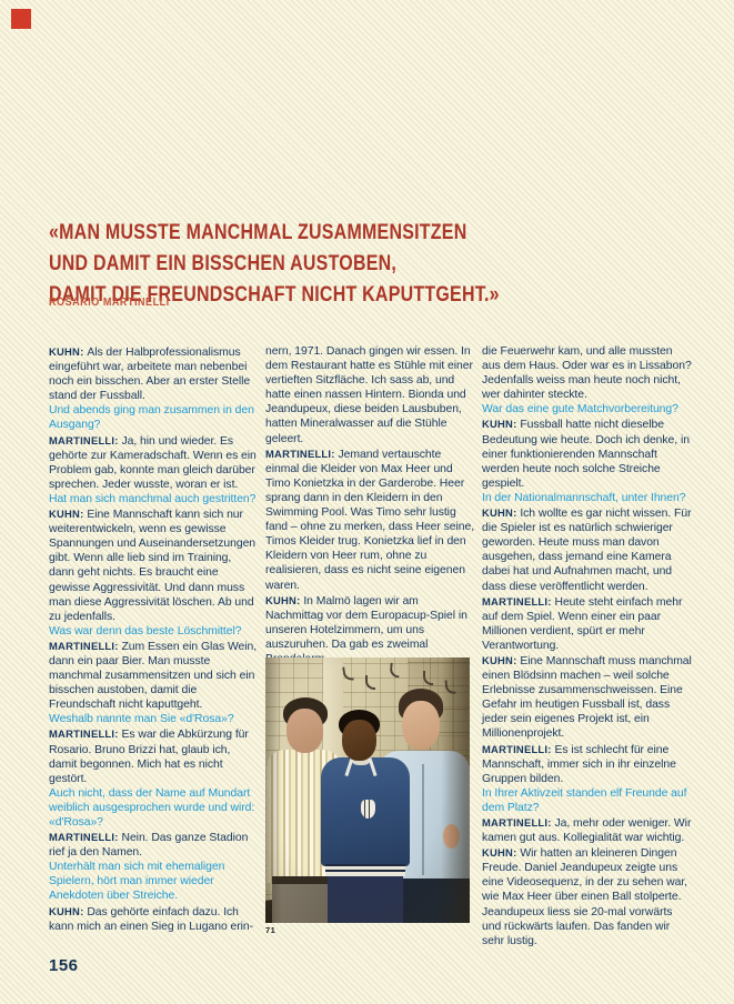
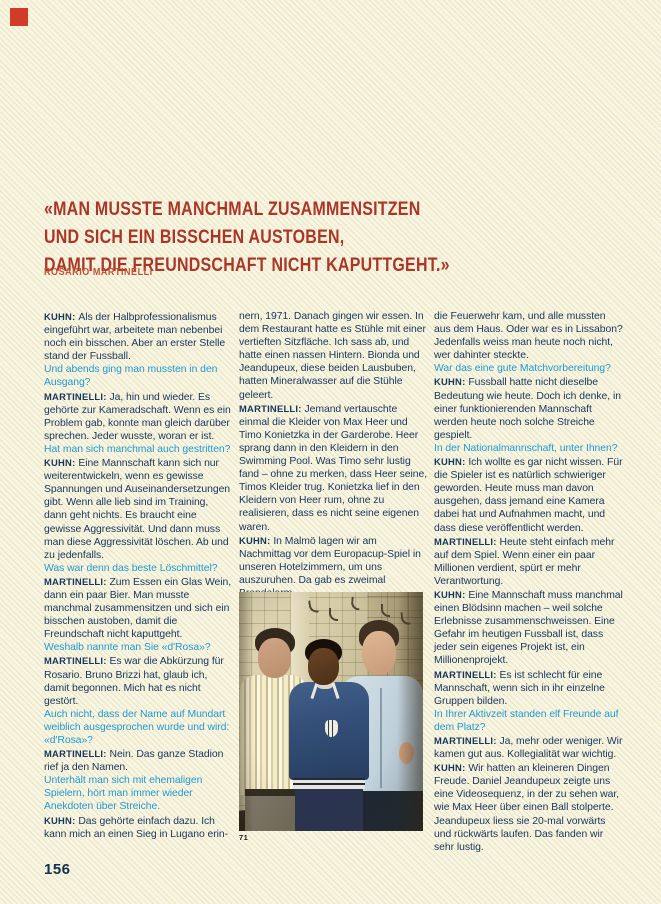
  «MAN MUSSTE MANCHMAL ZUSAMMENSITZEN
- UND DAMIT EIN BISSCHEN AUSTOBEN,
+ UND SICH EIN BISSCHEN AUSTOBEN,
  DAMIT DIE FREUNDSCHAFT NICHT KAPUTTGEHT.»
  ROSARIO MARTINELLI
  KUHN: Als der Halbprofessionalismus eingeführt war, arbeitete man nebenbei noch ein bisschen. Aber an erster Stelle stand der Fussball.
- Und abends ging man zusammen in den Ausgang?
+ Und abends ging man mussten in den Ausgang?
  MARTINELLI: Ja, hin und wieder. Es gehörte zur Kameradschaft. Wenn es ein Problem gab, konnte man gleich darüber sprechen. Jeder wusste, woran er ist.
  Hat man sich manchmal auch gestritten?
  KUHN: Eine Mannschaft kann sich nur weiterentwickeln, wenn es gewisse Spannungen und Auseinandersetzungen gibt. Wenn alle lieb sind im Training, dann geht nichts. Es braucht eine gewisse Aggressivität. Und dann muss man diese Aggressivität löschen. Ab und zu jedenfalls.
  Was war denn das beste Löschmittel?
  MARTINELLI: Zum Essen ein Glas Wein, dann ein paar Bier. Man musste manchmal zusammensitzen und sich ein bisschen austoben, damit die Freundschaft nicht kaputtgeht.
  Weshalb nannte man Sie «d'Rosa»?
  MARTINELLI: Es war die Abkürzung für Rosario. Bruno Brizzi hat, glaub ich, damit begonnen. Mich hat es nicht gestört.
  Auch nicht, dass der Name auf Mundart weiblich ausgesprochen wurde und wird: «d'Rosa»?
  MARTINELLI: Nein. Das ganze Stadion rief ja den Namen.
  Unterhält man sich mit ehemaligen Spielern, hört man immer wieder Anekdoten über Streiche.
  KUHN: Das gehörte einfach dazu. Ich kann mich an einen Sieg in Lugano erin-
  nern, 1971. Danach gingen wir essen. In dem Restaurant hatte es Stühle mit einer vertieften Sitzfläche. Ich sass ab, und hatte einen nassen Hintern. Bionda und Jeandupeux, diese beiden Lausbuben, hatten Mineralwasser auf die Stühle geleert.
  MARTINELLI: Jemand vertauschte einmal die Kleider von Max Heer und Timo Konietzka in der Garderobe. Heer sprang dann in den Kleidern in den Swimming Pool. Was Timo sehr lustig fand – ohne zu merken, dass Heer seine, Timos Kleider trug. Konietzka lief in den Kleidern von Heer rum, ohne zu realisieren, dass es nicht seine eigenen waren.
  KUHN: In Malmö lagen wir am Nachmittag vor dem Europacup-Spiel in unseren Hotelzimmern, um uns auszuruhen. Da gab es zweimal
  die Feuerwehr kam, und alle mussten aus dem Haus. Oder war es in Lissabon? Jedenfalls weiss man heute noch nicht, wer dahinter steckte.
  War das eine gute Matchvorbereitung?
  KUHN: Fussball hatte nicht dieselbe Bedeutung wie heute. Doch ich denke, in einer funktionierenden Mannschaft werden heute noch solche Streiche gespielt.
  In der Nationalmannschaft, unter Ihnen?
  KUHN: Ich wollte es gar nicht wissen. Für die Spieler ist es natürlich schwieriger geworden. Heute muss man davon ausgehen, dass jemand eine Kamera dabei hat und Aufnahmen macht, und dass diese veröffentlicht werden.
  MARTINELLI: Heute steht einfach mehr auf dem Spiel. Wenn einer ein paar Millionen verdient, spürt er mehr Verantwortung.
  KUHN: Eine Mannschaft muss manchmal einen Blödsinn machen – weil solche Erlebnisse zusammenschweissen. Eine Gefahr im heutigen Fussball ist, dass jeder sein eigenes Projekt ist, ein Millionenprojekt.
- MARTINELLI: Es ist schlecht für eine Mannschaft, immer sich in ihr einzelne Gruppen bilden.
+ MARTINELLI: Es ist schlecht für eine Mannschaft, wenn sich in ihr einzelne Gruppen bilden.
  In Ihrer Aktivzeit standen elf Freunde auf dem Platz?
  MARTINELLI: Ja, mehr oder weniger. Wir kamen gut aus. Kollegialität war wichtig.
  KUHN: Wir hatten an kleineren Dingen Freude. Daniel Jeandupeux zeigte uns eine Videosequenz, in der zu sehen war, wie Max Heer über einen Ball stolperte. Jeandupeux liess sie 20-mal vorwärts und rückwärts laufen. Das fanden wir sehr lustig.
  71
  156
